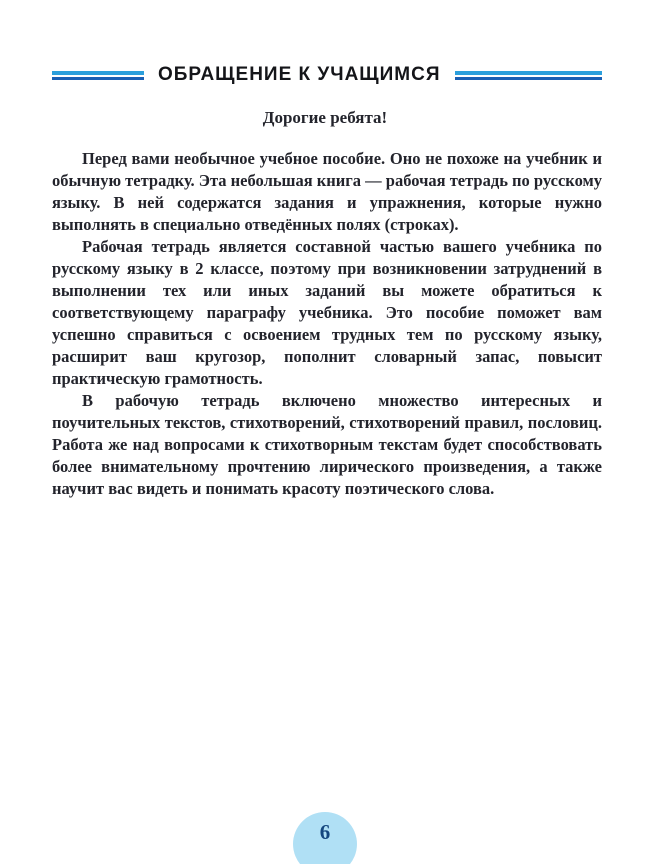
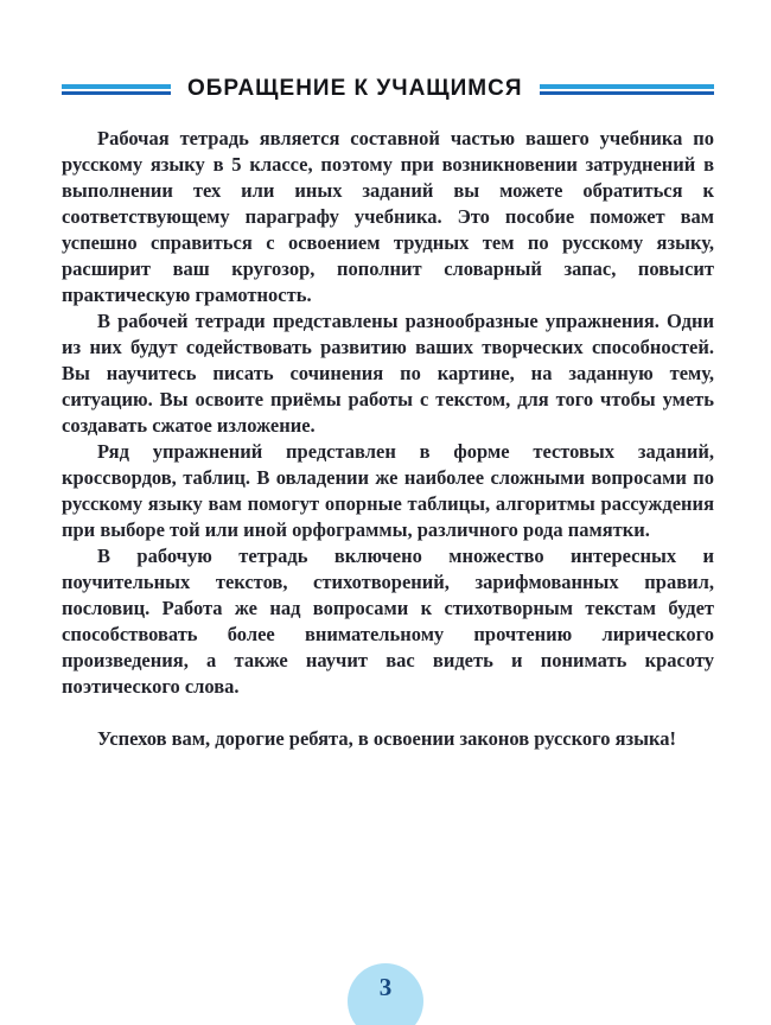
  ОБРАЩЕНИЕ К УЧАЩИМСЯ
- Дорогие ребята!
- Перед вами необычное учебное пособие. Оно не похоже на учебник и обычную тетрадку. Эта небольшая книга — рабочая тетрадь по русскому языку. В ней содержатся задания и упражнения, которые нужно выполнять в специально отведённых полях (строках).
- Рабочая тетрадь является составной частью вашего учебника по русскому языку в 2 классе, поэтому при возникновении затруднений в выполнении тех или иных заданий вы можете обратиться к соответствующему параграфу учебника. Это пособие поможет вам успешно справиться с освоением трудных тем по русскому языку, расширит ваш кругозор, пополнит словарный запас, повысит практическую грамотность.
+ Рабочая тетрадь является составной частью вашего учебника по русскому языку в 5 классе, поэтому при возникновении затруднений в выполнении тех или иных заданий вы можете обратиться к соответствующему параграфу учебника. Это пособие поможет вам успешно справиться с освоением трудных тем по русскому языку, расширит ваш кругозор, пополнит словарный запас, повысит практическую грамотность.
+ В рабочей тетради представлены разнообразные упражнения. Одни из них будут содействовать развитию ваших творческих способностей. Вы научитесь писать сочинения по картине, на заданную тему, ситуацию. Вы освоите приёмы работы с текстом, для того чтобы уметь создавать сжатое изложение.
+ Ряд упражнений представлен в форме тестовых заданий, кроссвордов, таблиц. В овладении же наиболее сложными вопросами по русскому языку вам помогут опорные таблицы, алгоритмы рассуждения при выборе той или иной орфограммы, различного рода памятки.
- В рабочую тетрадь включено множество интересных и поучительных текстов, стихотворений, стихотворений правил, пословиц. Работа же над вопросами к стихотворным текстам будет способствовать более внимательному прочтению лирического произведения, а также научит вас видеть и понимать красоту поэтического слова.
+ В рабочую тетрадь включено множество интересных и поучительных текстов, стихотворений, зарифмованных правил, пословиц. Работа же над вопросами к стихотворным текстам будет способствовать более внимательному прочтению лирического произведения, а также научит вас видеть и понимать красоту поэтического слова.
+ Успехов вам, дорогие ребята, в освоении законов русского языка!
- 6
+ 3
